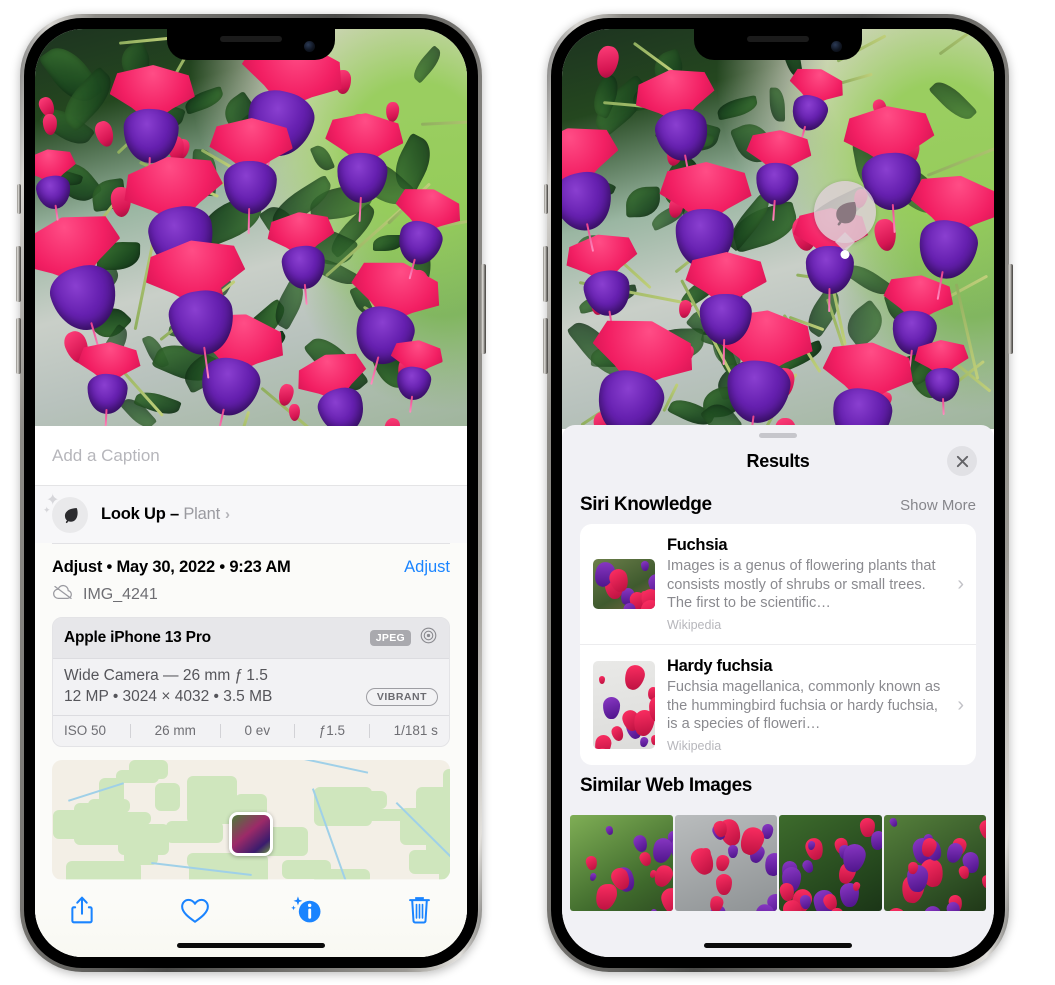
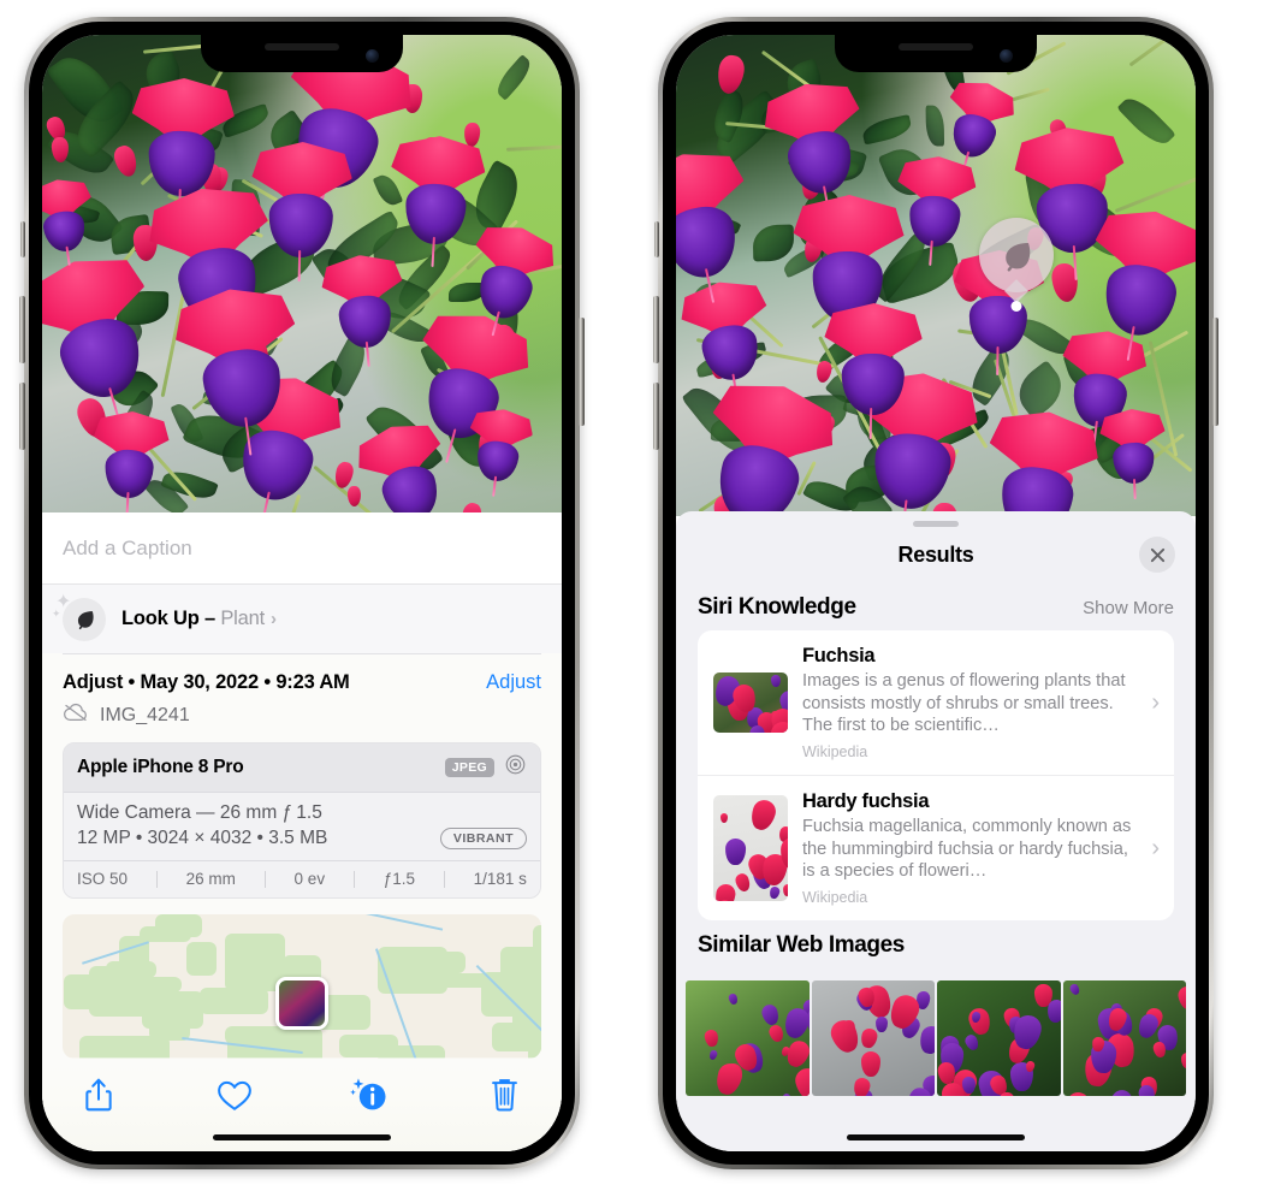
  Add a Caption
  ✦
  ✦
  Look Up – Plant ›
  Adjust • May 30, 2022 • 9:23 AM
  Adjust
  IMG_4241
- Apple iPhone 13 Pro
+ Apple iPhone 8 Pro
  JPEG
  Wide Camera — 26 mm ƒ 1.5
  12 MP • 3024 × 4032 • 3.5 MB
  VIBRANT
  ISO 50
  26 mm
  0 ev
  ƒ1.5
  1/181 s
  Results
  Siri Knowledge
  Show More
  Fuchsia
  Images is a genus of flowering plants that consists mostly of shrubs or small trees. The first to be scientific…
  Wikipedia
  ›
  Hardy fuchsia
  Fuchsia magellanica, commonly known as the hummingbird fuchsia or hardy fuchsia, is a species of floweri…
  Wikipedia
  ›
  Similar Web Images
